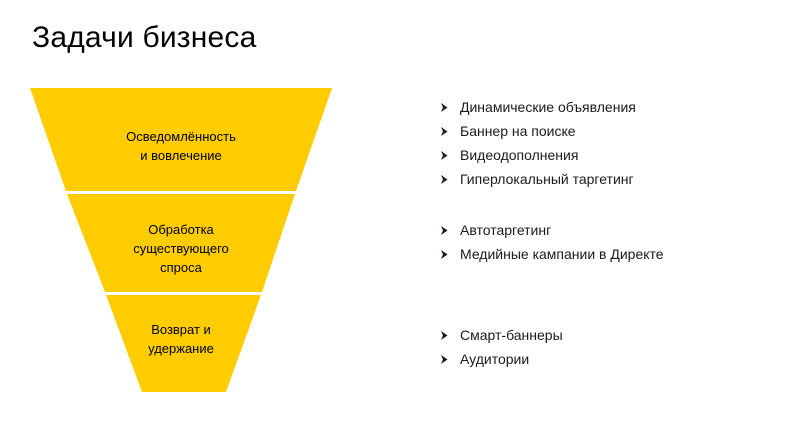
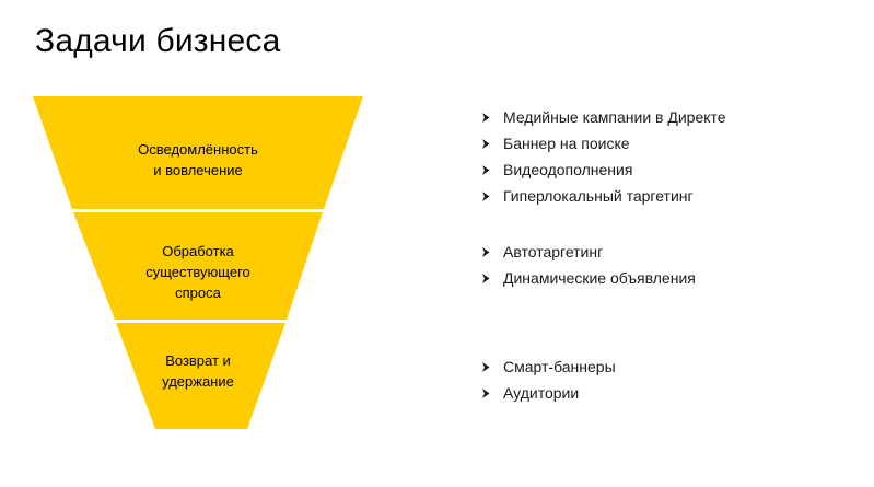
  Задачи бизнеса
  Осведомлённость
  и вовлечение
  Обработка
  существующего
  спроса
  Возврат и
  удержание
- Динамические объявления
+ Медийные кампании в Директе
  Баннер на поиске
  Видеодополнения
  Гиперлокальный таргетинг
  Автотаргетинг
- Медийные кампании в Директе
+ Динамические объявления
  Смарт-баннеры
  Аудитории
